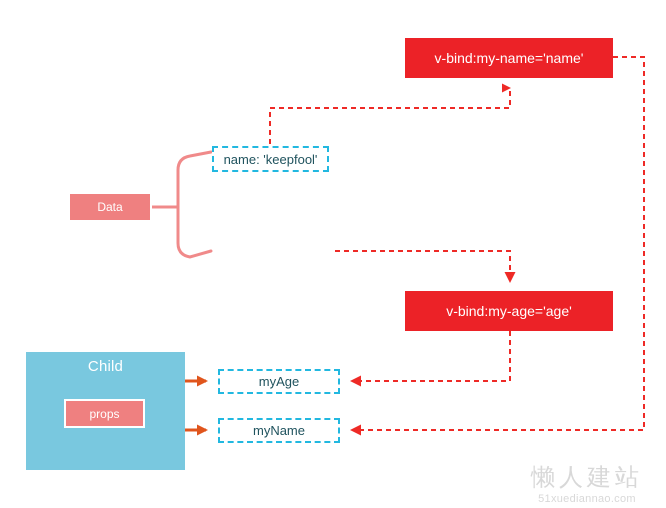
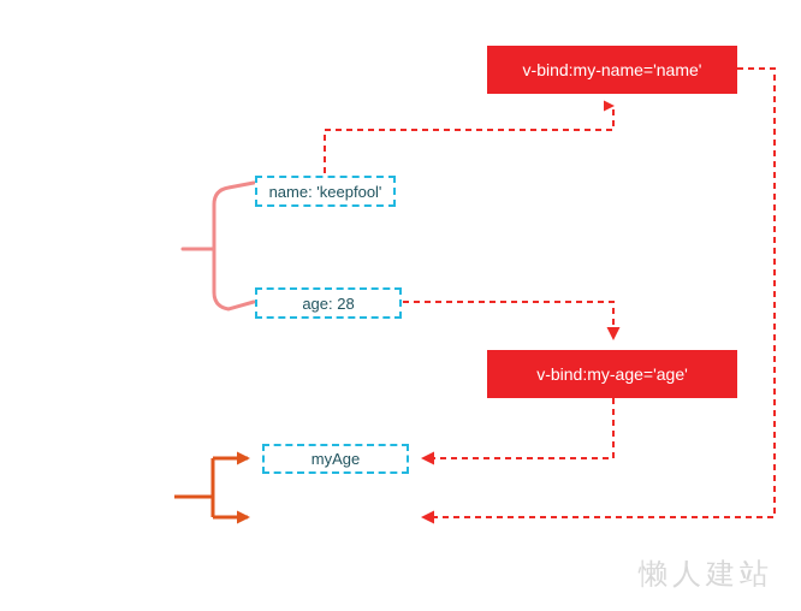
- Data
  name: 'keepfool'
+ age: 28
  v-bind:my-name='name'
  v-bind:my-age='age'
- Child
- props
  myAge
- myName
  懒人建站
- 51xuediannao.com
